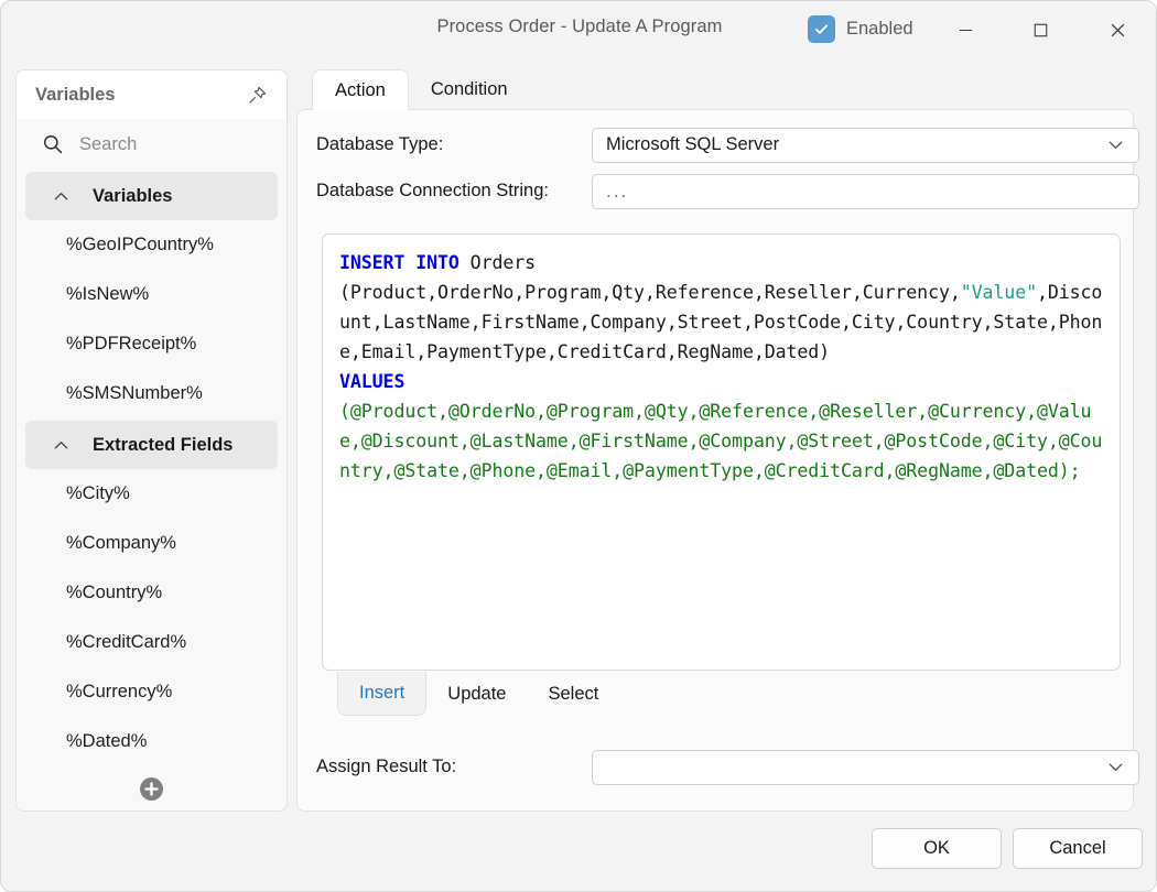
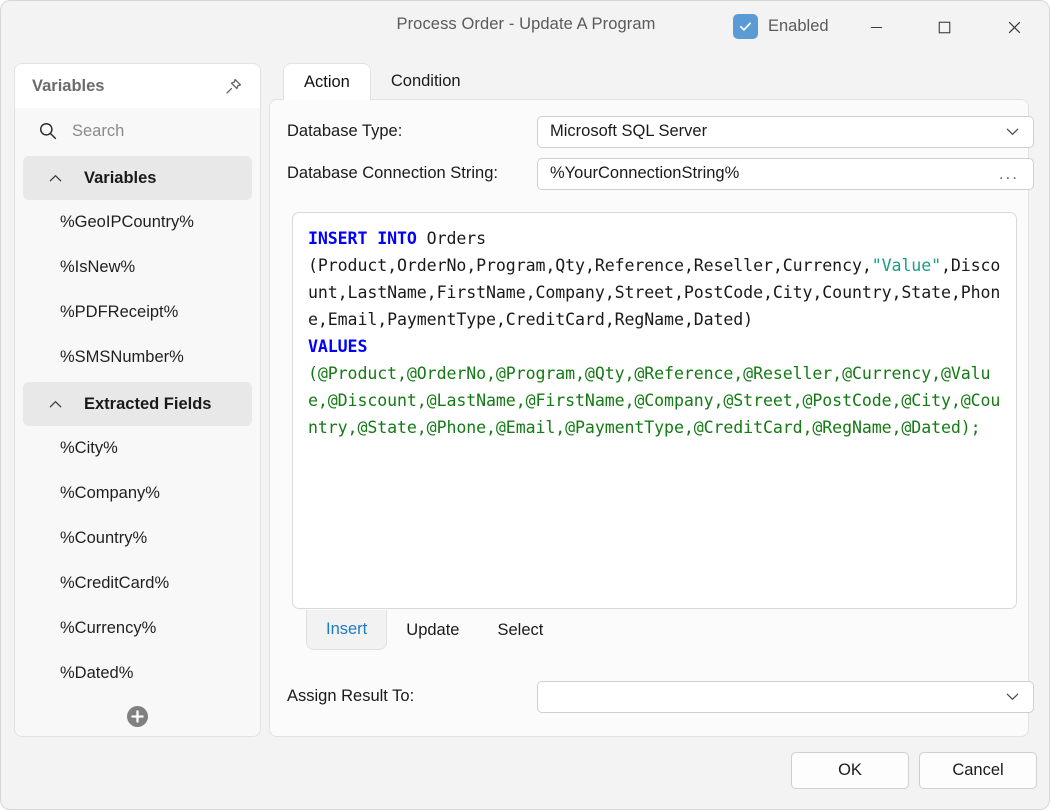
  Process Order - Update A Program
  Enabled
  Variables
  Search
  Variables
  %GeoIPCountry%
  %IsNew%
  %PDFReceipt%
  %SMSNumber%
  Extracted Fields
  %City%
  %Company%
  %Country%
  %CreditCard%
  %Currency%
  %Dated%
  Action
  Condition
  Database Type:
  Microsoft SQL Server
  Database Connection String:
+ %YourConnectionString%
  ...
  INSERT INTO Orders
  (Product,OrderNo,Program,Qty,Reference,Reseller,Currency,"Value",Discount,LastName,FirstName,Company,Street,PostCode,City,Country,State,Phone,Email,PaymentType,CreditCard,RegName,Dated)
  VALUES (@Product,@OrderNo,@Program,@Qty,@Reference,@Reseller,@Currency,@Value,@Discount,@LastName,@FirstName,@Company,@Street,@PostCode,@City,@Country,@State,@Phone,@Email,@PaymentType,@CreditCard,@RegName,@Dated);
  Insert
  Update
  Select
  Assign Result To:
  OK
  Cancel
